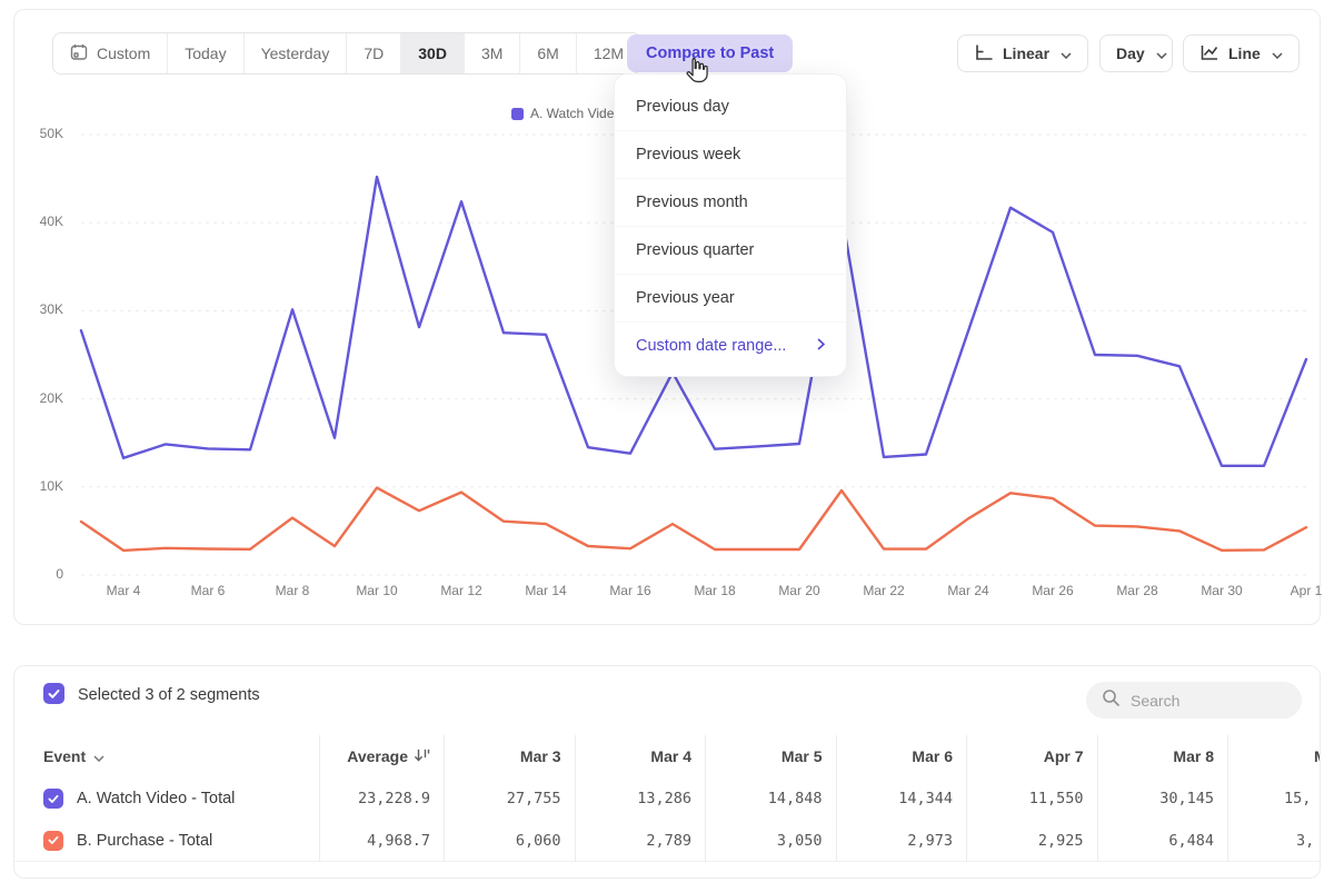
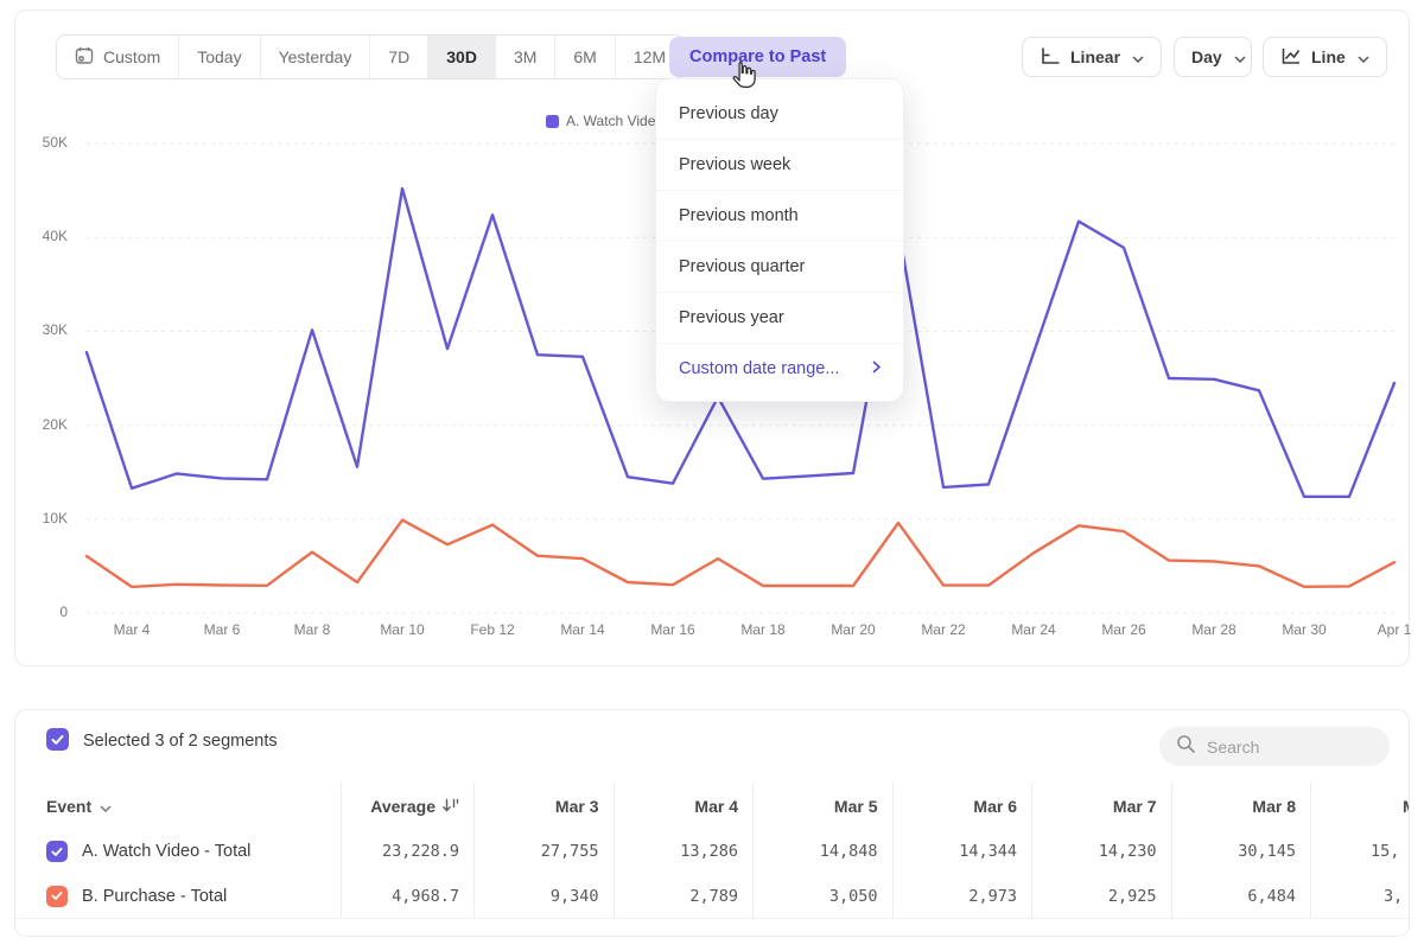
  Custom
  Today
  Yesterday
  7D
  30D
  3M
  6M
  12M
  Compare to Past
  Linear
  Day
  Line
  0
  10K
  20K
  30K
  40K
  50K
  Mar 4
  Mar 6
  Mar 8
  Mar 10
- Mar 12
+ Feb 12
  Mar 14
  Mar 16
  Mar 18
  Mar 20
  Mar 22
  Mar 24
  Mar 26
  Mar 28
  Mar 30
  Apr 1
  Previous day
  Previous week
  Previous month
  Previous quarter
  Previous year
  Custom date range...
  Selected 3 of 2 segments
  Search
  Event
  Average
  Mar 3
  Mar 4
  Mar 5
  Mar 6
- Apr 7
+ Mar 7
  Mar 8
  A. Watch Video - Total
  23,228.9
  27,755
  13,286
  14,848
  14,344
- 11,550
+ 14,230
  30,145
  15,
  B. Purchase - Total
  4,968.7
- 6,060
+ 9,340
  2,789
  3,050
  2,973
  2,925
  6,484
  3,
